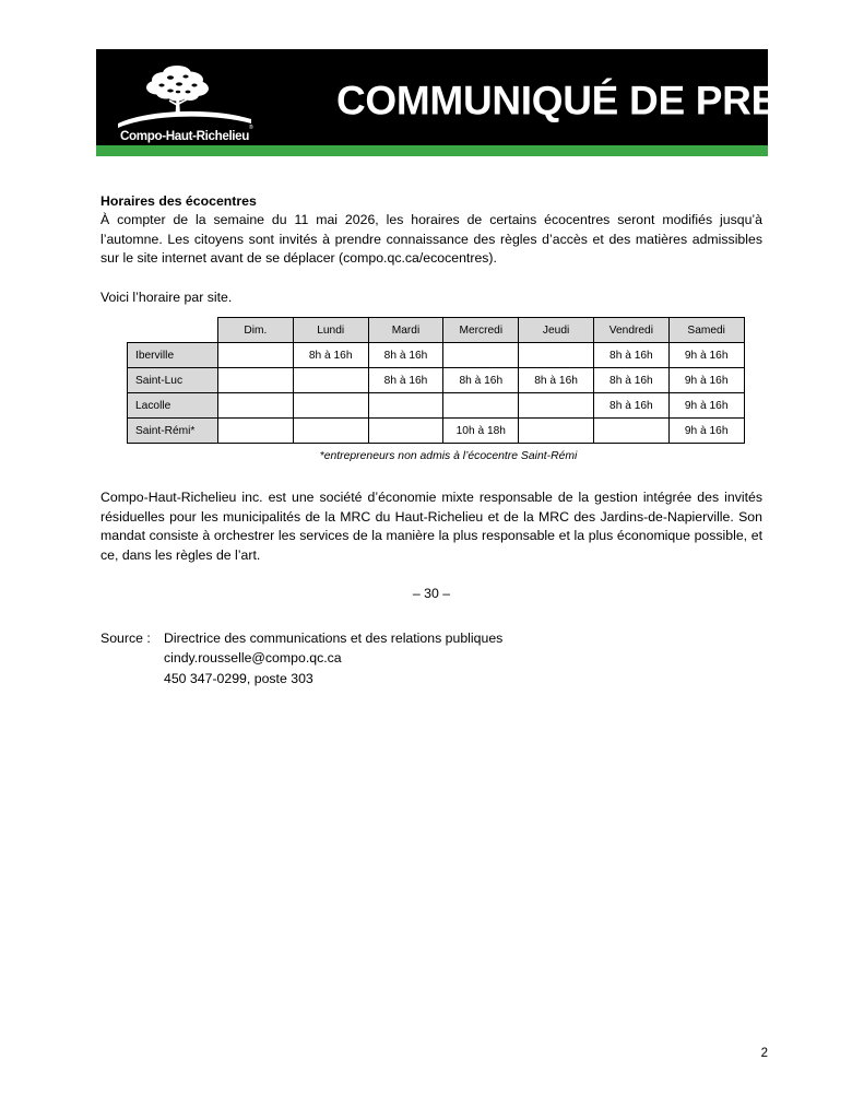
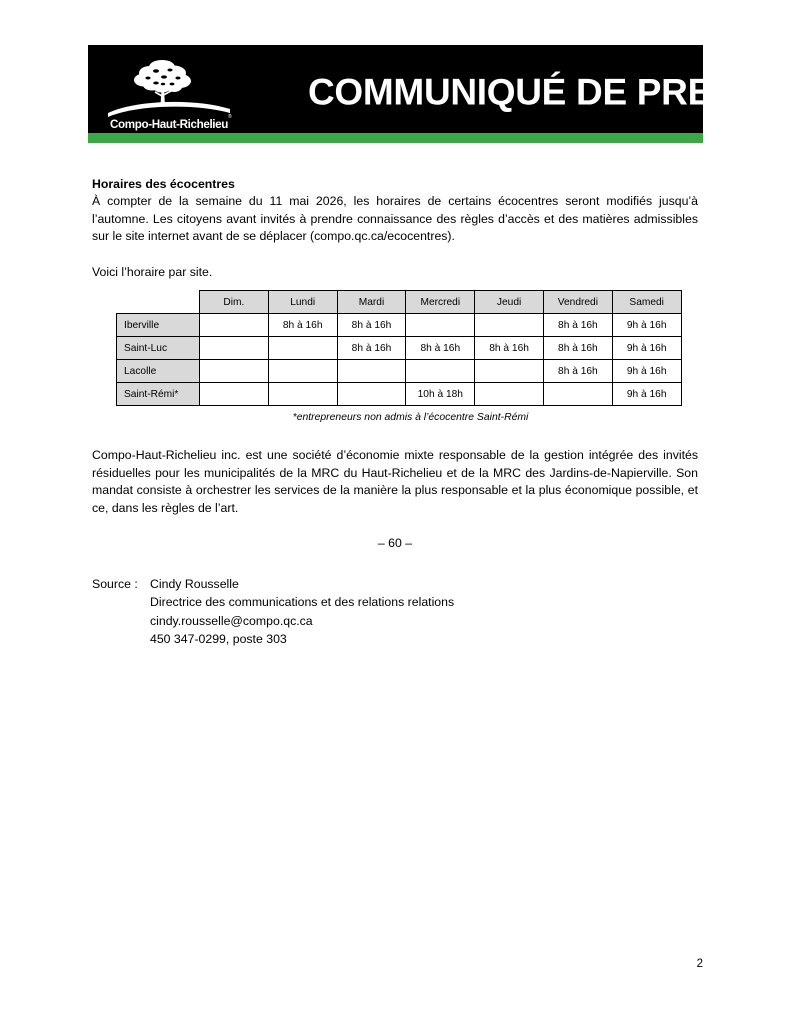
  Compo-Haut-Richelieu
  COMMUNIQUÉ DE PRESSE
  Horaires des écocentres
- À compter de la semaine du 11 mai 2026, les horaires de certains écocentres seront modifiés jusqu’à l’automne. Les citoyens sont invités à prendre connaissance des règles d’accès et des matières admissibles sur le site internet avant de se déplacer (compo.qc.ca/ecocentres).
+ À compter de la semaine du 11 mai 2026, les horaires de certains écocentres seront modifiés jusqu’à l’automne. Les citoyens avant invités à prendre connaissance des règles d’accès et des matières admissibles sur le site internet avant de se déplacer (compo.qc.ca/ecocentres).
  Voici l’horaire par site.
  	Dim.	Lundi	Mardi	Mercredi	Jeudi	Vendredi	Samedi
  Iberville		8h à 16h	8h à 16h			8h à 16h	9h à 16h
  Saint-Luc			8h à 16h	8h à 16h	8h à 16h	8h à 16h	9h à 16h
  Lacolle						8h à 16h	9h à 16h
  Saint-Rémi*				10h à 18h			9h à 16h
  *entrepreneurs non admis à l’écocentre Saint-Rémi
  Compo-Haut-Richelieu inc. est une société d’économie mixte responsable de la gestion intégrée des invités résiduelles pour les municipalités de la MRC du Haut-Richelieu et de la MRC des Jardins-de-Napierville. Son mandat consiste à orchestrer les services de la manière la plus responsable et la plus économique possible, et ce, dans les règles de l’art.
- – 30 –
+ – 60 –
  Source :
+ Cindy Rousselle
- Directrice des communications et des relations publiques
+ Directrice des communications et des relations relations
  cindy.rousselle@compo.qc.ca
  450 347-0299, poste 303
  2
